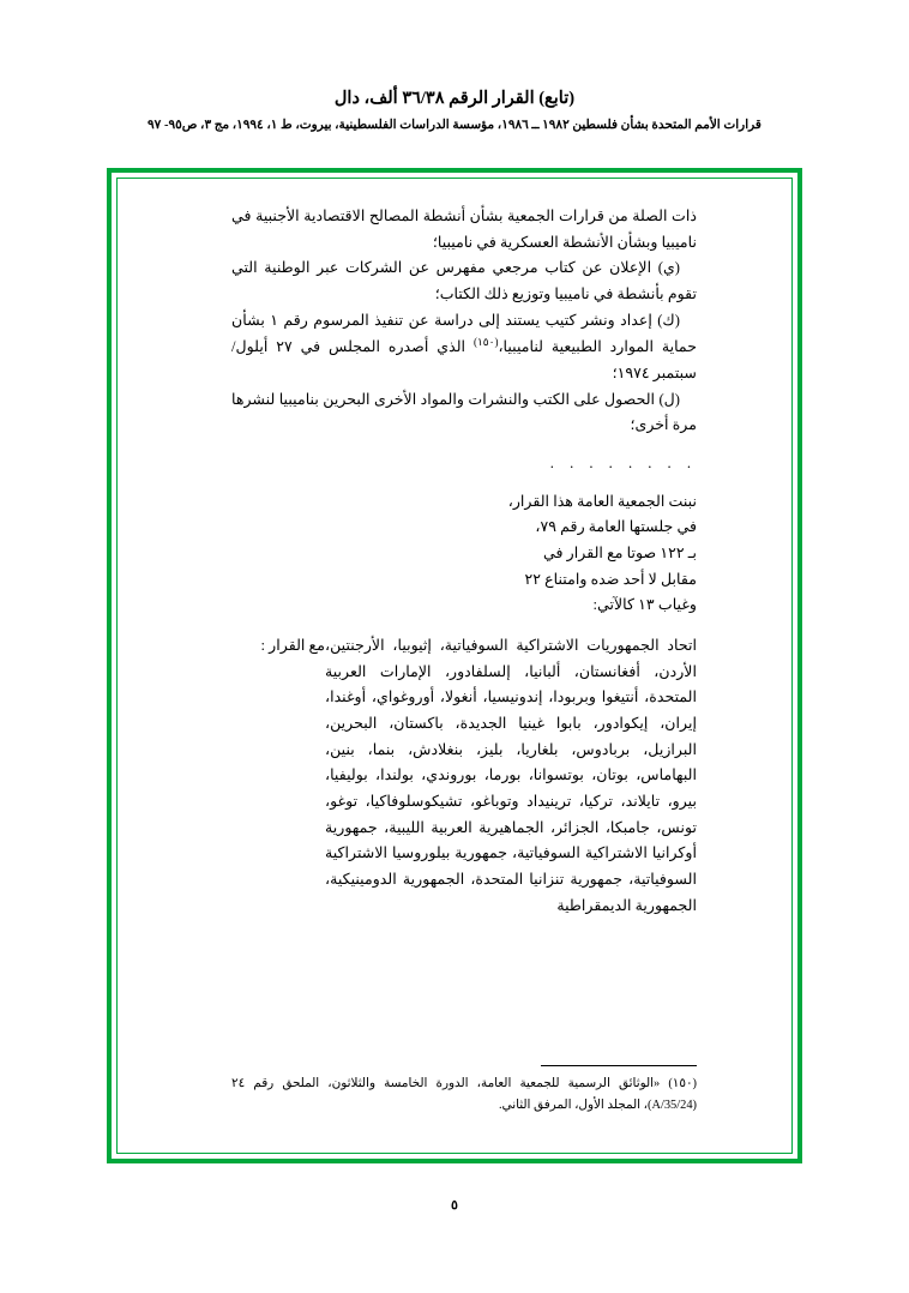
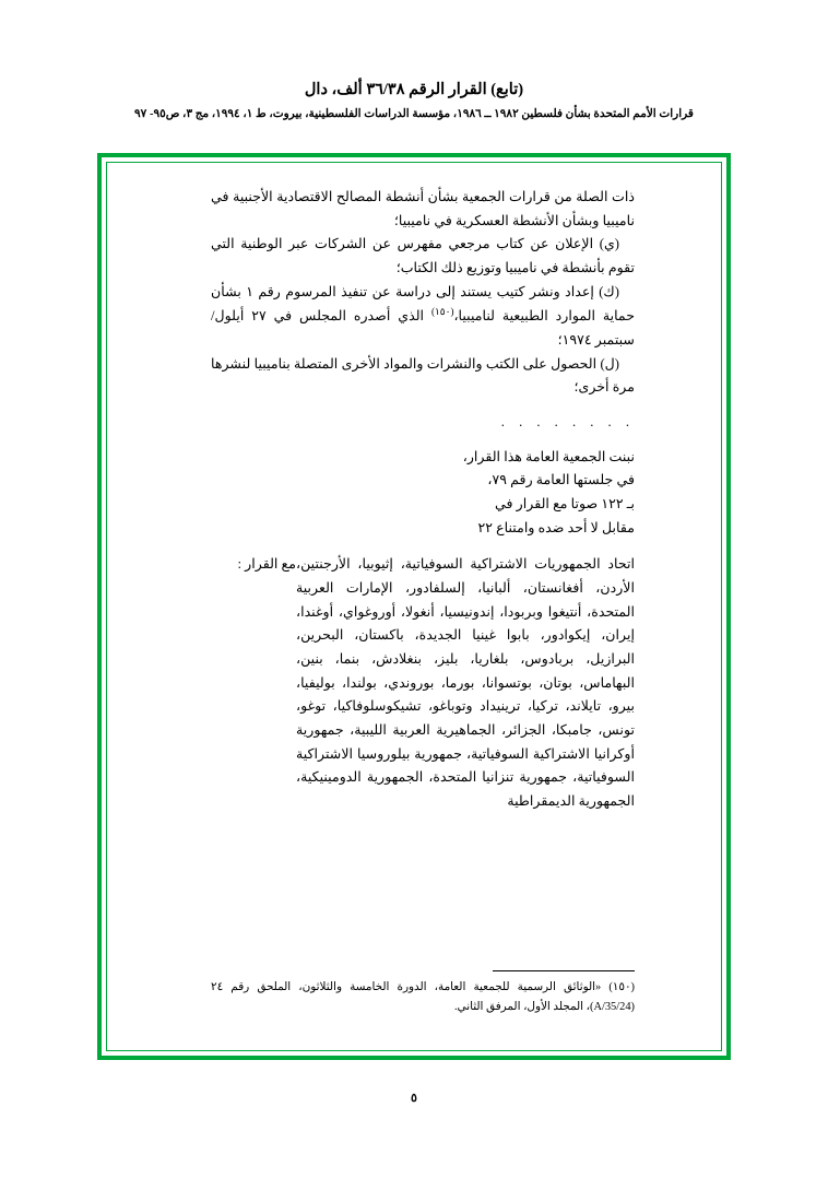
  (تابع) القرار الرقم ٣٦/٣٨ ألف، دال
  قرارات الأمم المتحدة بشأن فلسطين ١٩٨٢ ــ ١٩٨٦، مؤسسة الدراسات الفلسطينية، بيروت، ط ١، ١٩٩٤، مج ٣، ص٩٥- ٩٧
  ذات الصلة من قرارات الجمعية بشأن أنشطة المصالح الاقتصادية الأجنبية في ناميبيا وبشأن الأنشطة العسكرية في ناميبيا؛
  (ي) الإعلان عن كتاب مرجعي مفهرس عن الشركات عبر الوطنية التي تقوم بأنشطة في ناميبيا وتوزيع ذلك الكتاب؛
  (ك) إعداد ونشر كتيب يستند إلى دراسة عن تنفيذ المرسوم رقم ١ بشأن حماية الموارد الطبيعية لناميبيا،(١٥٠) الذي أصدره المجلس في ٢٧ أيلول/ سبتمبر ١٩٧٤؛
- (ل) الحصول على الكتب والنشرات والمواد الأخرى البحرين بناميبيا لنشرها مرة أخرى؛
+ (ل) الحصول على الكتب والنشرات والمواد الأخرى المتصلة بناميبيا لنشرها مرة أخرى؛
  . . . . . . . .
  نبنت الجمعية العامة هذا القرار،
  في جلستها العامة رقم ٧٩،
  بـ ١٢٢ صوتا مع القرار في
  مقابل لا أحد ضده وامتناع ٢٢
- وغياب ١٣ كالآتي:
  مع القرار :
  اتحاد الجمهوريات الاشتراكية السوفياتية، إثيوبيا، الأرجنتين، الأردن، أفغانستان، ألبانيا، إلسلفادور، الإمارات العربية المتحدة، أنتيغوا وبربودا، إندونيسيا، أنغولا، أوروغواي، أوغندا، إيران، إيكوادور، بابوا غينيا الجديدة، باكستان، البحرين، البرازيل، بربادوس، بلغاريا، بليز، بنغلادش، بنما، بنين، البهاماس، بوتان، بوتسوانا، بورما، بوروندي، بولندا، بوليفيا، بيرو، تايلاند، تركيا، ترينيداد وتوباغو، تشيكوسلوفاكيا، توغو، تونس، جامبكا، الجزائر، الجماهيرية العربية الليبية، جمهورية أوكرانيا الاشتراكية السوفياتية، جمهورية بيلوروسيا الاشتراكية السوفياتية، جمهورية تنزانيا المتحدة، الجمهورية الدومينيكية، الجمهورية الديمقراطية
  (١٥٠) «الوثائق الرسمية للجمعية العامة، الدورة الخامسة والثلاثون، الملحق رقم ٢٤ (A/35/24)، المجلد الأول، المرفق الثاني.
  ٥
